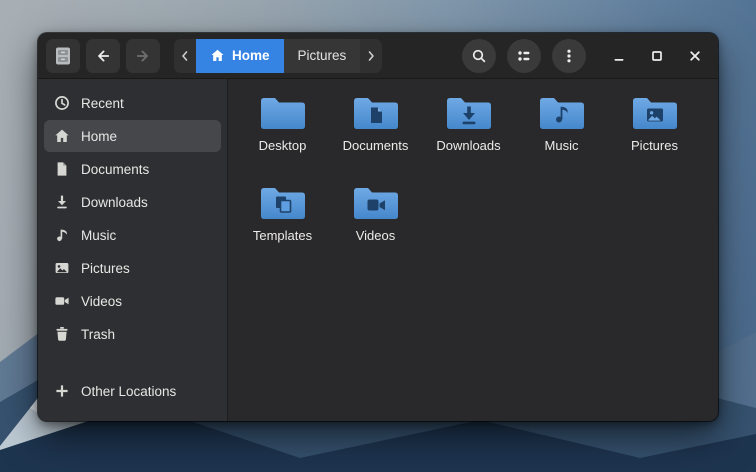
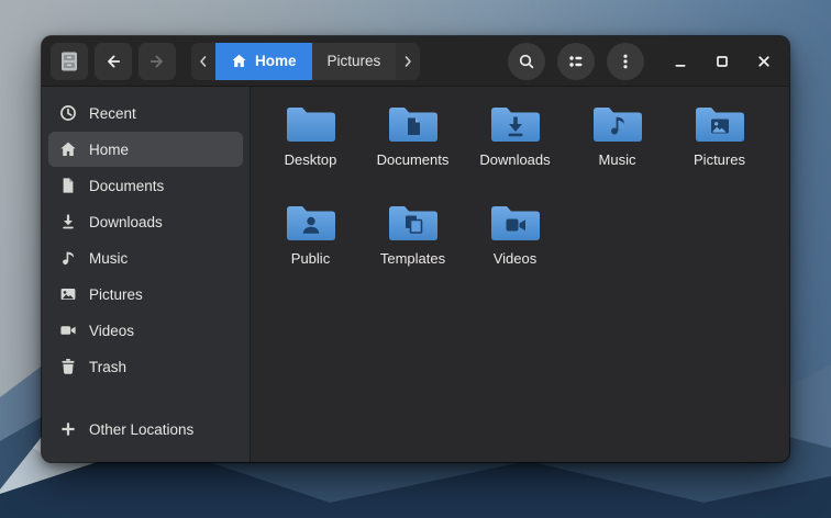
  Home
  Pictures
  Recent
  Home
  Documents
  Downloads
  Music
  Pictures
  Videos
  Trash
  Other Locations
  Desktop
  Documents
  Downloads
  Music
  Pictures
+ Public
  Templates
  Videos
